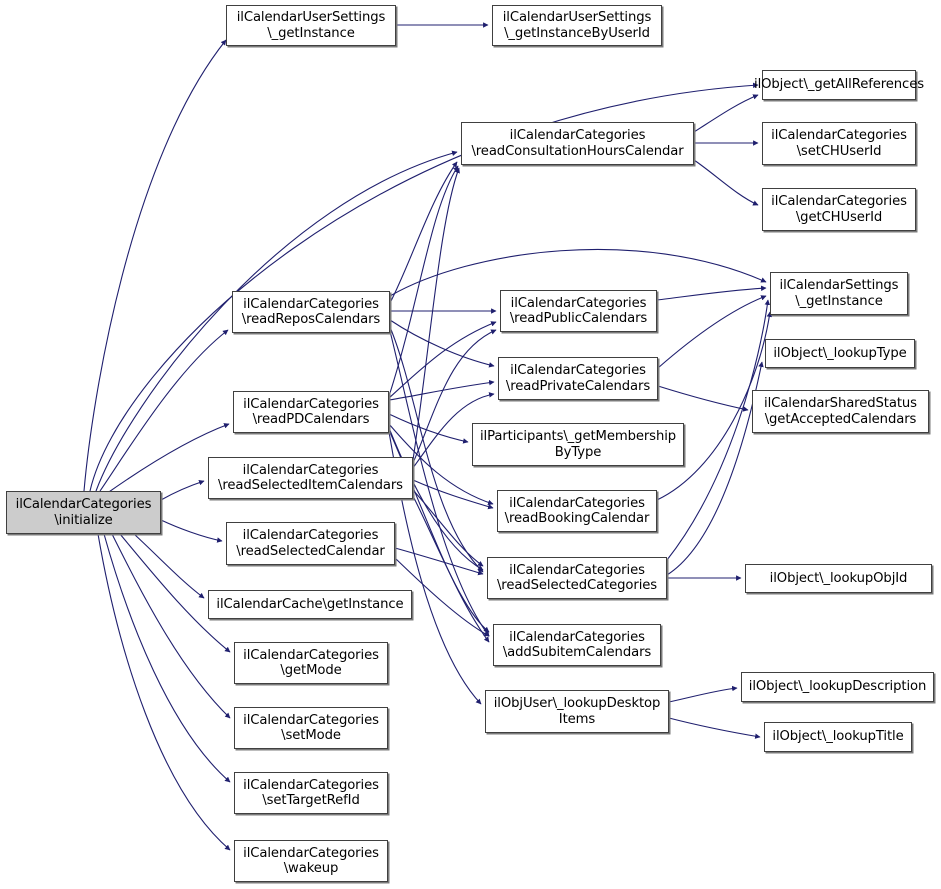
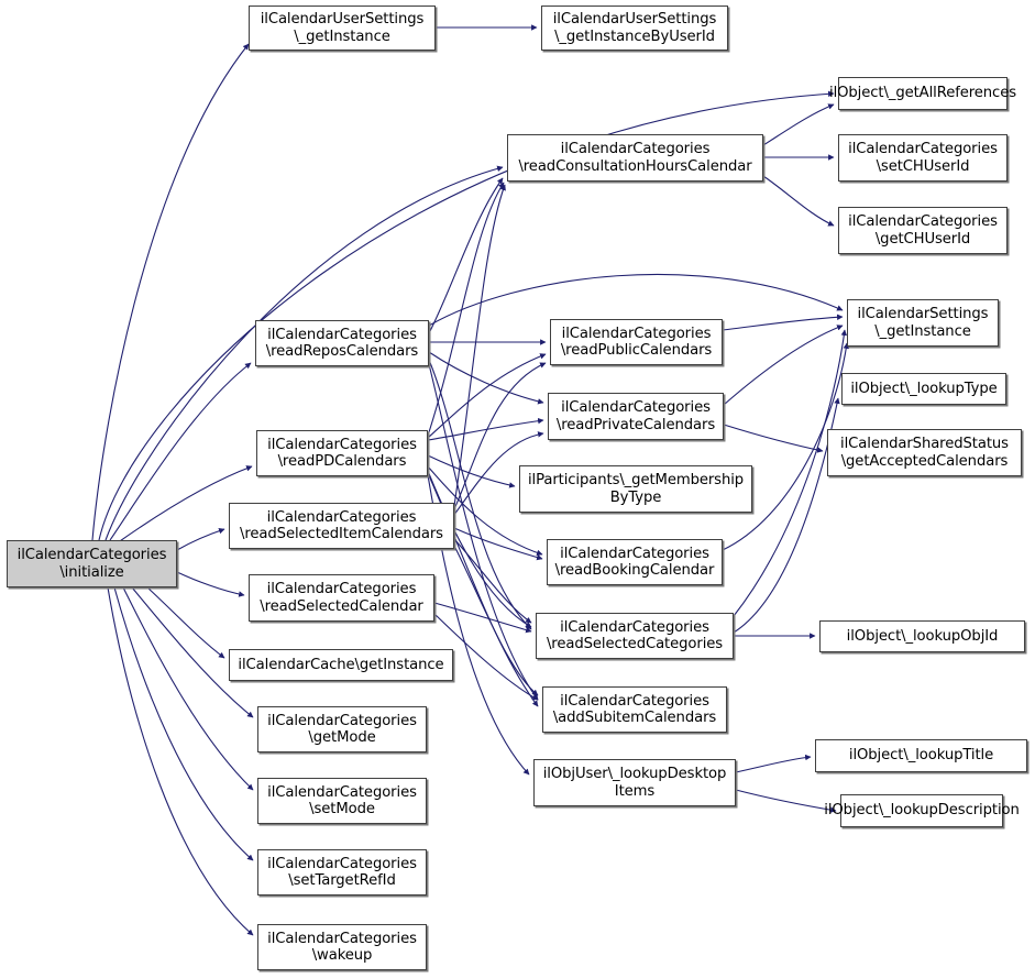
  ilCalendarCategories
  \initialize
  ilCalendarUserSettings
  \_getInstance
  ilCalendarUserSettings
  \_getInstanceByUserId
  ilObject\_getAllReferences
  ilCalendarCategories
  \readConsultationHoursCalendar
  ilCalendarCategories
  \setCHUserId
  ilCalendarCategories
  \getCHUserId
  ilCalendarCategories
  \readReposCalendars
  ilCalendarCategories
  \readPublicCalendars
  ilCalendarSettings
  \_getInstance
  ilObject\_lookupType
  ilCalendarCategories
  \readPDCalendars
  ilCalendarCategories
  \readPrivateCalendars
  ilCalendarSharedStatus
  \getAcceptedCalendars
  ilParticipants\_getMembership
  ByType
  ilCalendarCategories
  \readSelectedItemCalendars
  ilCalendarCategories
  \readBookingCalendar
  ilCalendarCategories
  \readSelectedCalendar
  ilCalendarCategories
  \readSelectedCategories
  ilObject\_lookupObjId
  ilCalendarCache\getInstance
  ilCalendarCategories
  \addSubitemCalendars
  ilCalendarCategories
  \getMode
  ilObjUser\_lookupDesktop
  Items
- ilObject\_lookupDescription
+ ilObject\_lookupTitle
  ilCalendarCategories
  \setMode
- ilObject\_lookupTitle
+ ilObject\_lookupDescription
  ilCalendarCategories
  \setTargetRefId
  ilCalendarCategories
  \wakeup
